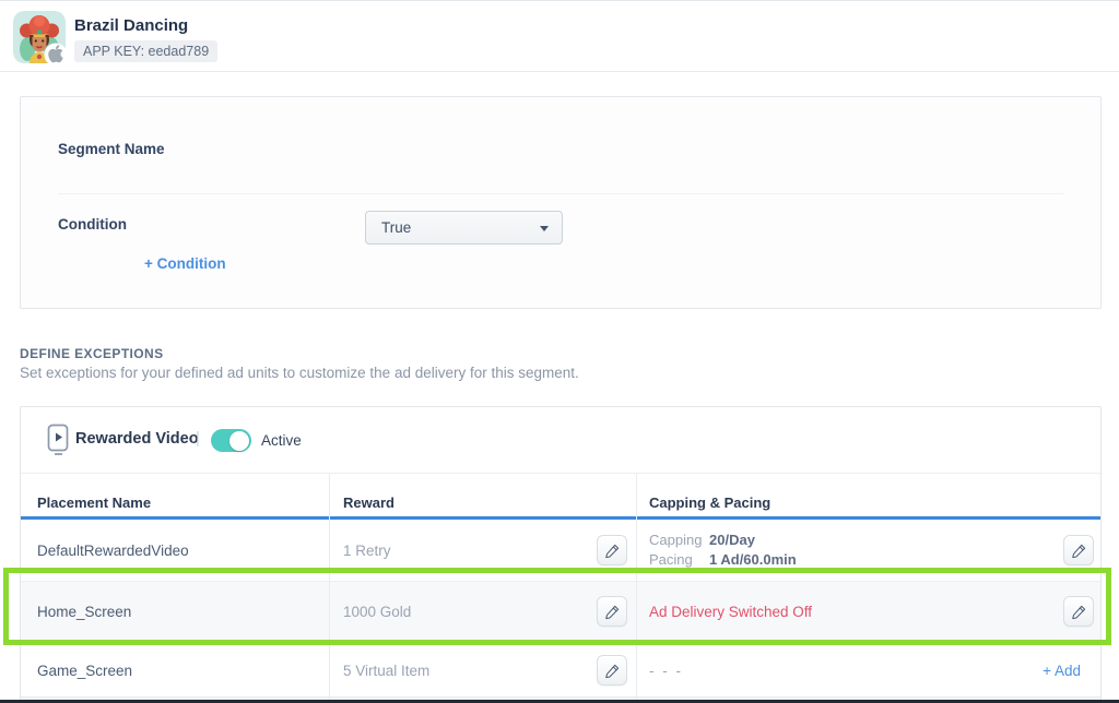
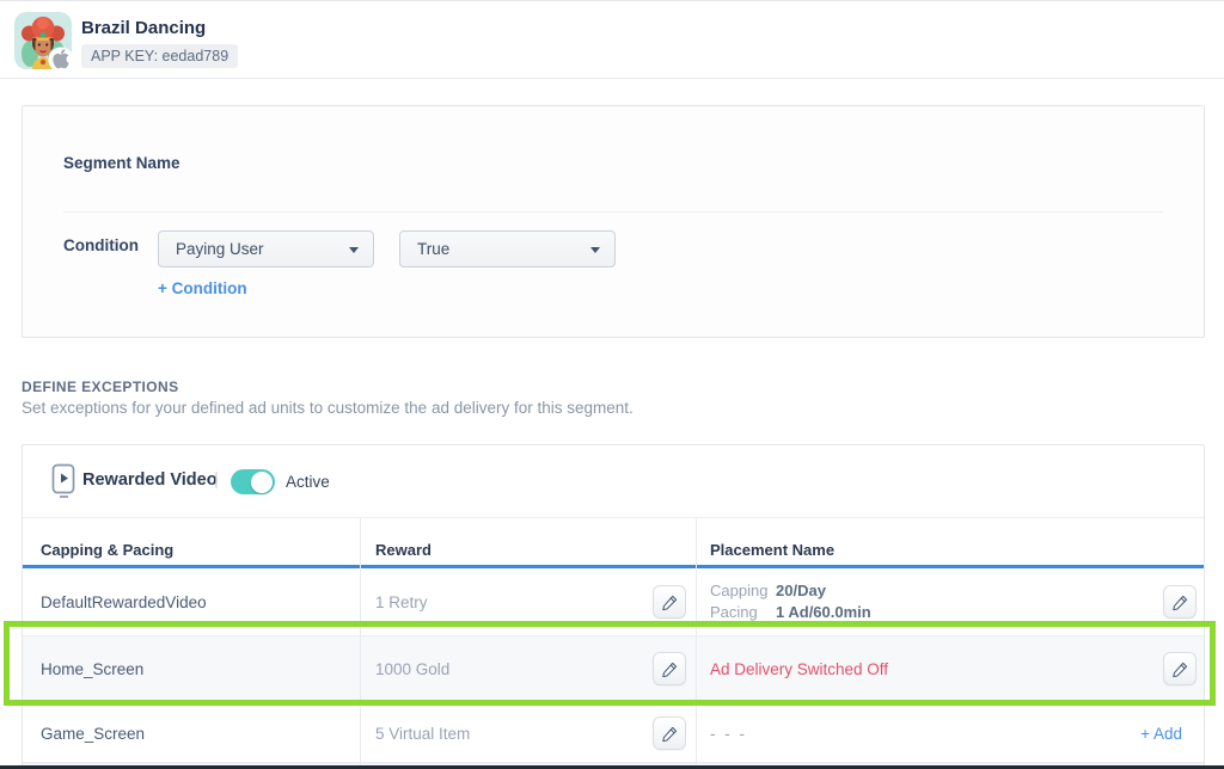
  Brazil Dancing
  APP KEY: eedad789
  Segment Name
  Condition
+ Paying User
  True
  + Condition
  DEFINE EXCEPTIONS
  Set exceptions for your defined ad units to customize the ad delivery for this segment.
  Rewarded Video
  |
  Active
- Placement Name
+ Capping & Pacing
  Reward
- Capping & Pacing
+ Placement Name
  DefaultRewardedVideo
  1 Retry
  Capping
  20/Day
  Pacing
  1 Ad/60.0min
  Home_Screen
  1000 Gold
  Ad Delivery Switched Off
  Game_Screen
  5 Virtual Item
  - - -
  + Add
